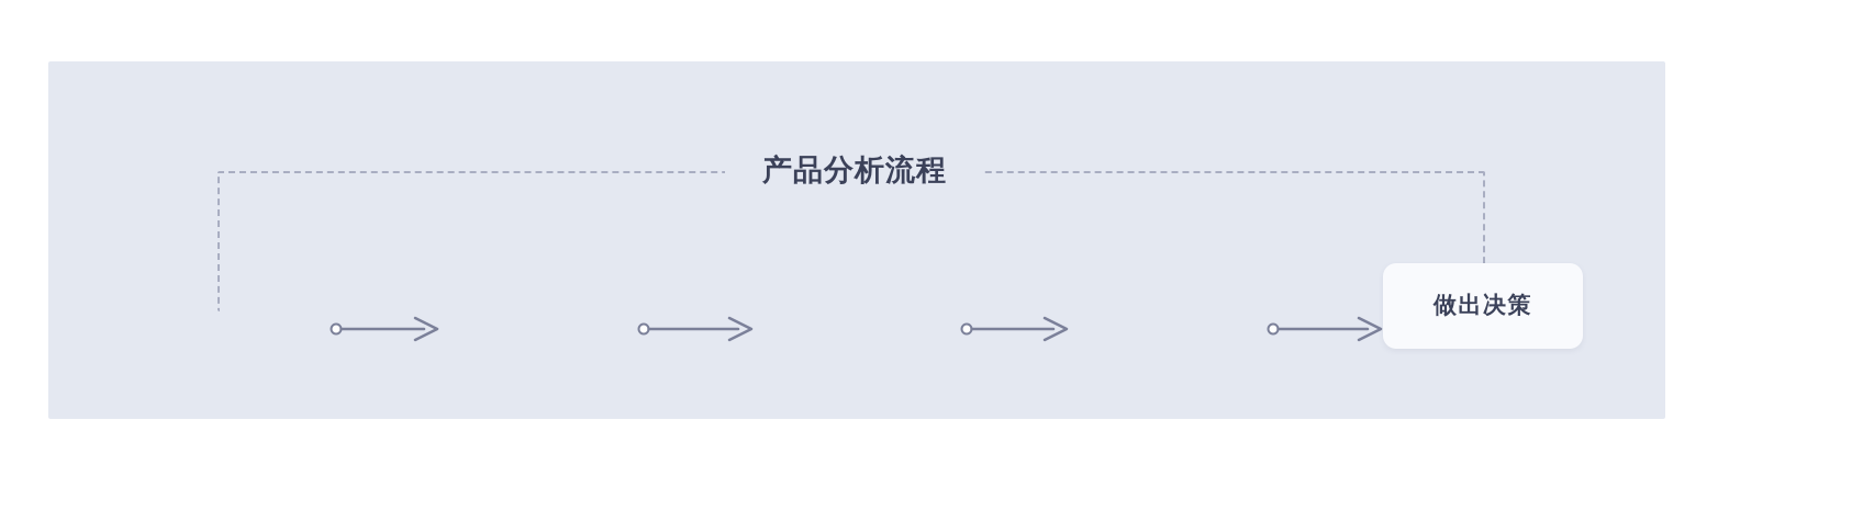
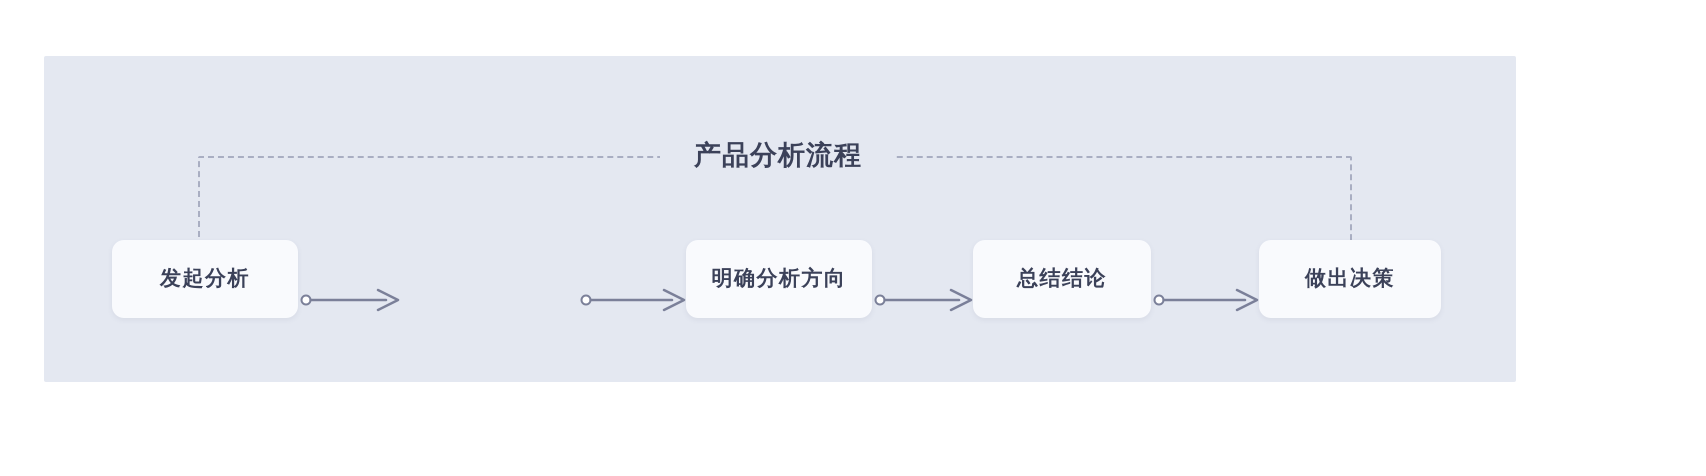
  产品分析流程
+ 发起分析
+ 明确分析方向
+ 总结结论
  做出决策
